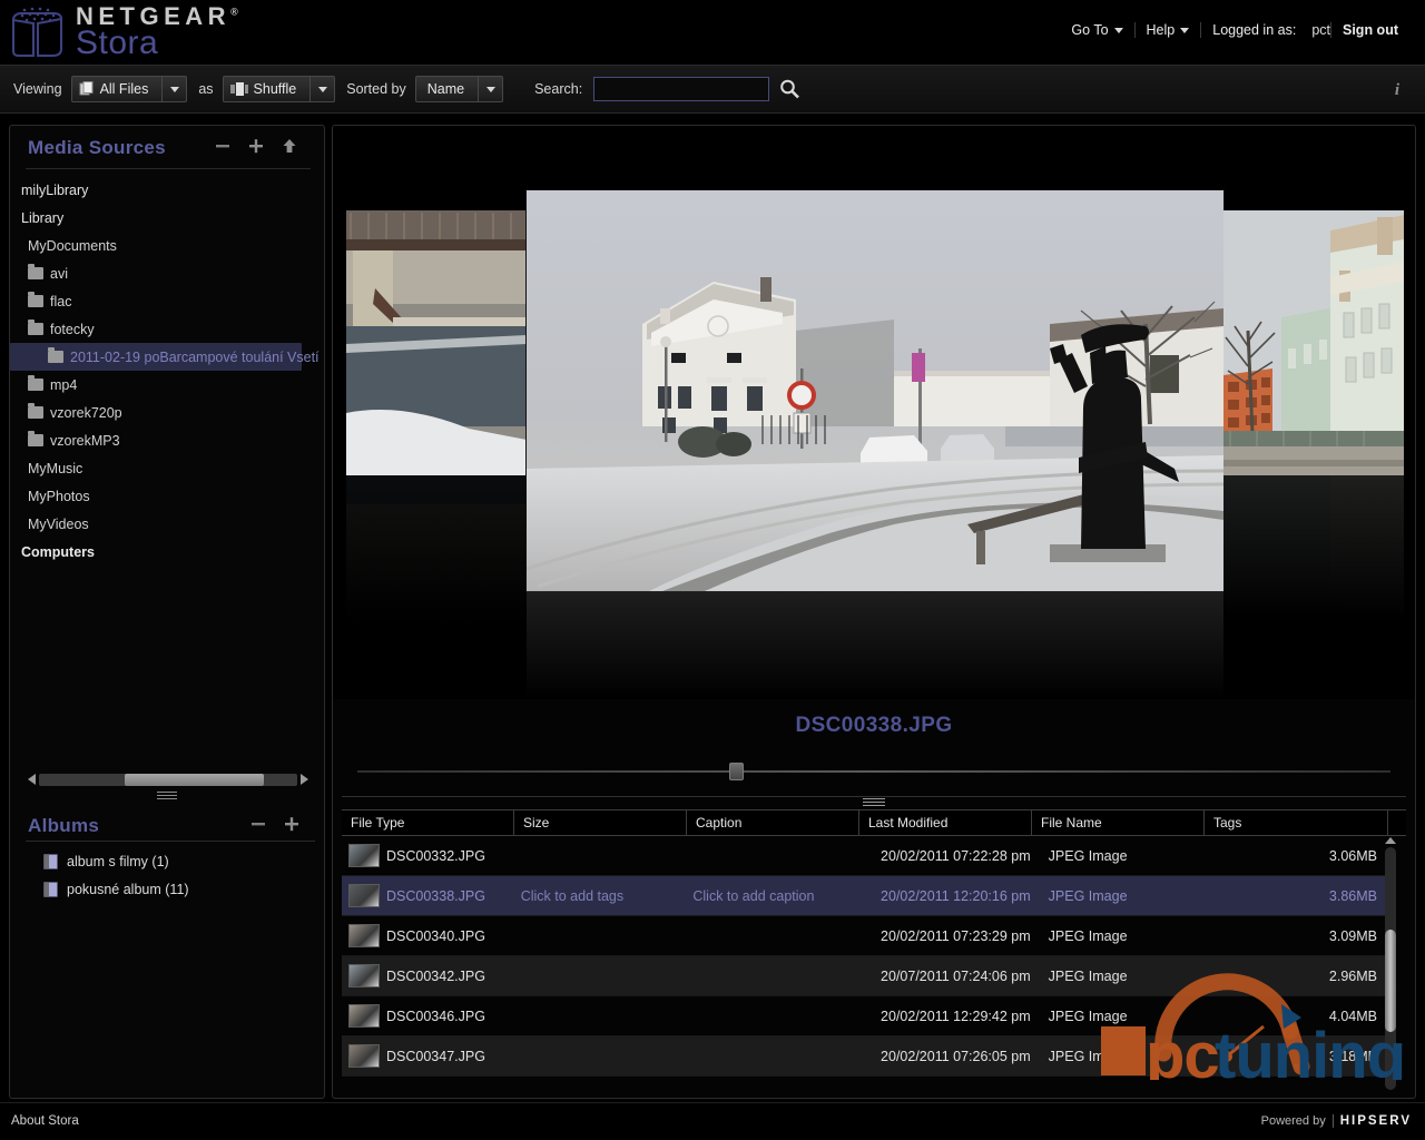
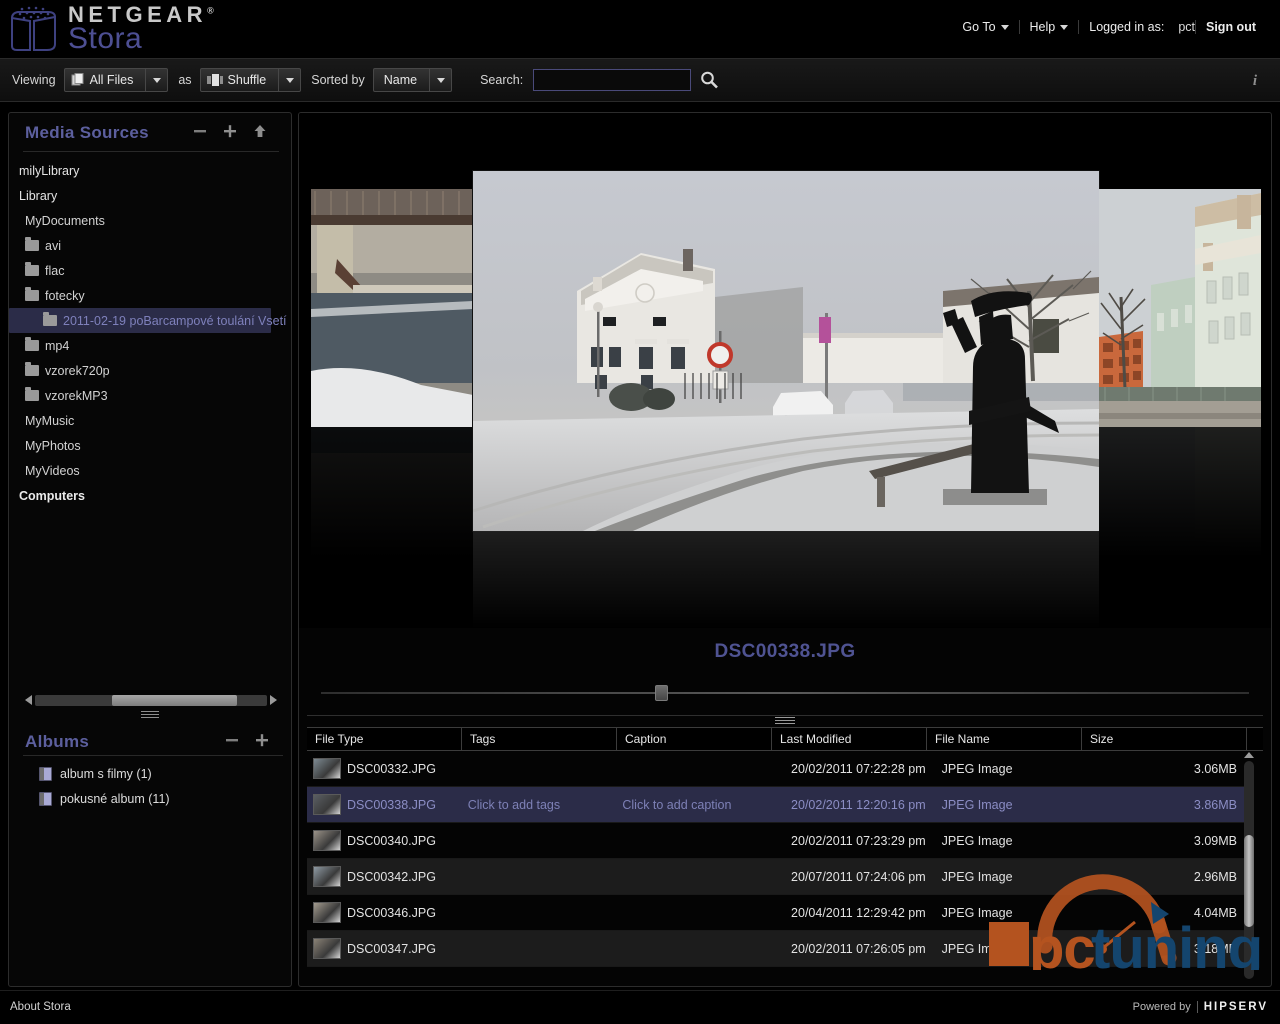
  NETGEAR®
  Stora
  Go To
  Help
  Logged in as:
  pct
  Sign out
  Viewing
  All Files
  as
  Shuffle
  Sorted by
  Name
  Search:
  i
  Media Sources
  milyLibrary
  Library
  MyDocuments
  avi
  flac
  fotecky
  2011-02-19 poBarcampové toulání Vsetí
  mp4
  vzorek720p
  vzorekMP3
  MyMusic
  MyPhotos
  MyVideos
  Computers
  Albums
  album s filmy (1)
  pokusné album (11)
  DSC00338.JPG
  File Type
- Size
+ Tags
  Caption
  Last Modified
  File Name
- Tags
+ Size
  DSC00332.JPG
  20/02/2011 07:22:28 pm
  JPEG Image
  3.06MB
  DSC00338.JPG
  Click to add tags
  Click to add caption
  20/02/2011 12:20:16 pm
  JPEG Image
  3.86MB
  DSC00340.JPG
  20/02/2011 07:23:29 pm
  JPEG Image
  3.09MB
  DSC00342.JPG
  20/07/2011 07:24:06 pm
  JPEG Image
  2.96MB
  DSC00346.JPG
- 20/02/2011 12:29:42 pm
+ 20/04/2011 12:29:42 pm
  JPEG Image
  4.04MB
  DSC00347.JPG
  20/02/2011 07:26:05 pm
  3.18MB
  pc
  tuning
  About Stora
  Powered by
  HIPSERV
